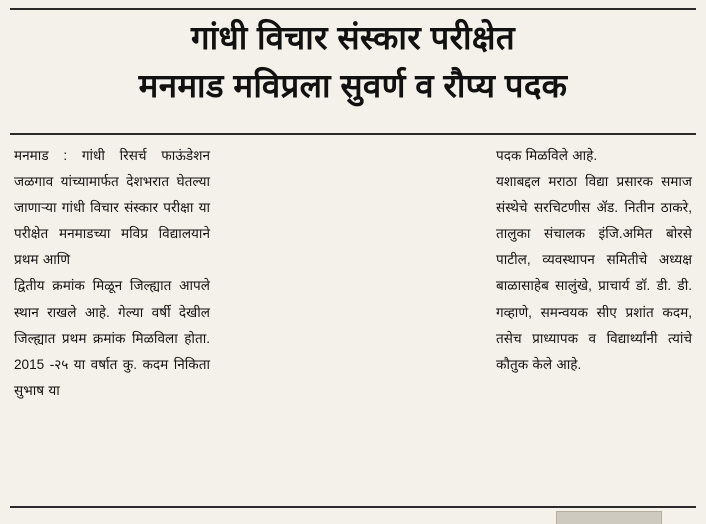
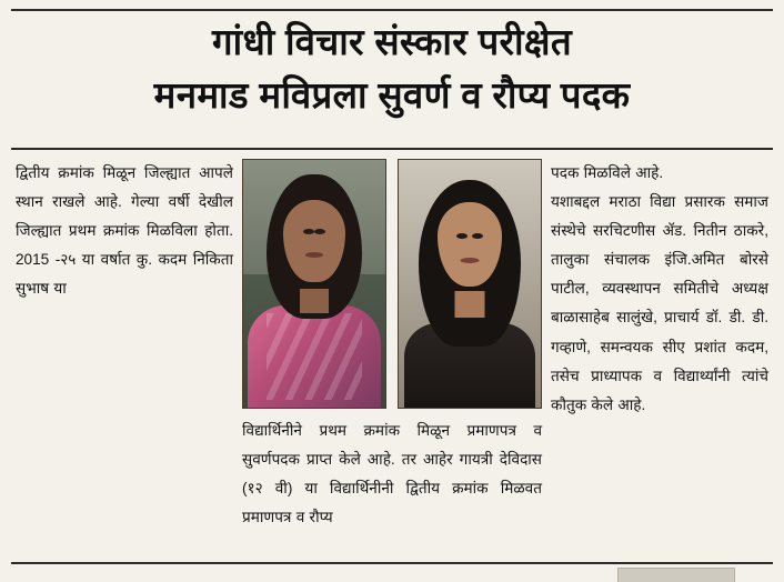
  गांधी विचार संस्कार परीक्षेत
  मनमाड मविप्रला सुवर्ण व रौप्य पदक
- मनमाड : गांधी रिसर्च फाऊंडेशन जळगाव यांच्यामार्फत देशभरात घेतल्या जाणाऱ्या गांधी विचार संस्कार परीक्षा या परीक्षेत मनमाडच्या मविप्र विद्यालयाने प्रथम आणि
  द्वितीय क्रमांक मिळून जिल्ह्यात आपले स्थान राखले आहे. गेल्या वर्षी देखील जिल्ह्यात प्रथम क्रमांक मिळविला होता. 2015 -२५ या वर्षात कु. कदम निकिता सुभाष या
+ विद्यार्थिनीने प्रथम क्रमांक मिळून प्रमाणपत्र व सुवर्णपदक प्राप्त केले आहे. तर आहेर गायत्री देविदास (१२ वी) या विद्यार्थिनीनी द्वितीय क्रमांक मिळवत प्रमाणपत्र व रौप्य
  पदक मिळविले आहे.
  यशाबद्दल मराठा विद्या प्रसारक समाज संस्थेचे सरचिटणीस ॲड. नितीन ठाकरे, तालुका संचालक इंजि.अमित बोरसे पाटील, व्यवस्थापन समितीचे अध्यक्ष बाळासाहेब सालुंखे, प्राचार्य डॉ. डी. डी. गव्हाणे, समन्वयक सीए प्रशांत कदम, तसेच प्राध्यापक व विद्यार्थ्यांनी त्यांचे कौतुक केले आहे.
